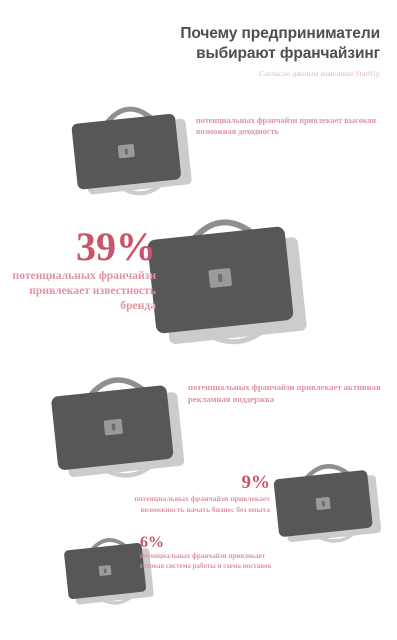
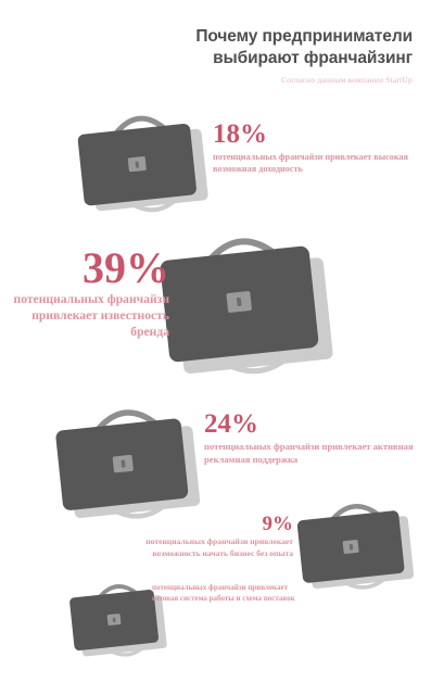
  Почему предприниматели выбирают франчайзинг
  Согласно данным компании StartUp
+ 18%
  потенциальных франчайзи привлекает высокая возможная доходность
  39%
  потенциальных франчайзи привлекает известность бренда
+ 24%
  потенциальных франчайзи привлекает активная рекламная поддержка
  9%
  потенциальных франчайзи привлекает возможность начать бизнес без опыта
- 6%
  потенциальных франчайзи привлекает готовая система работы и схема поставок
